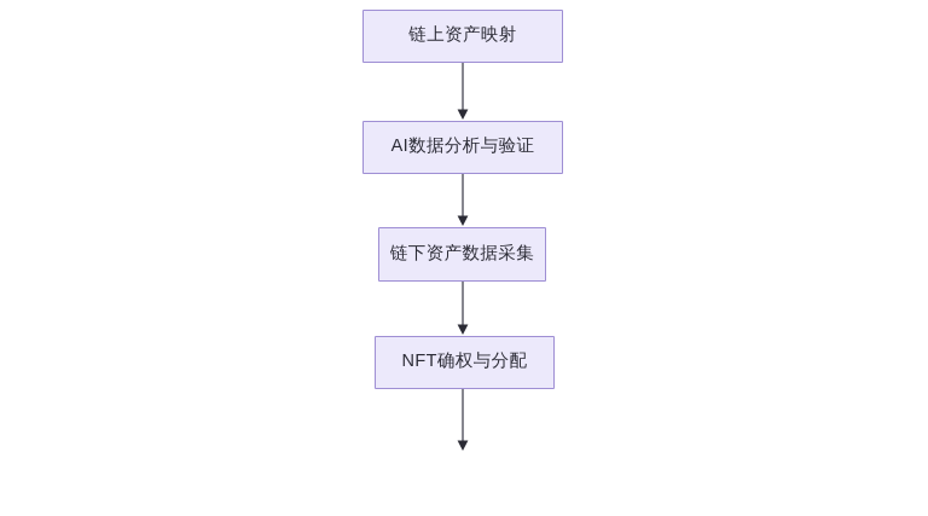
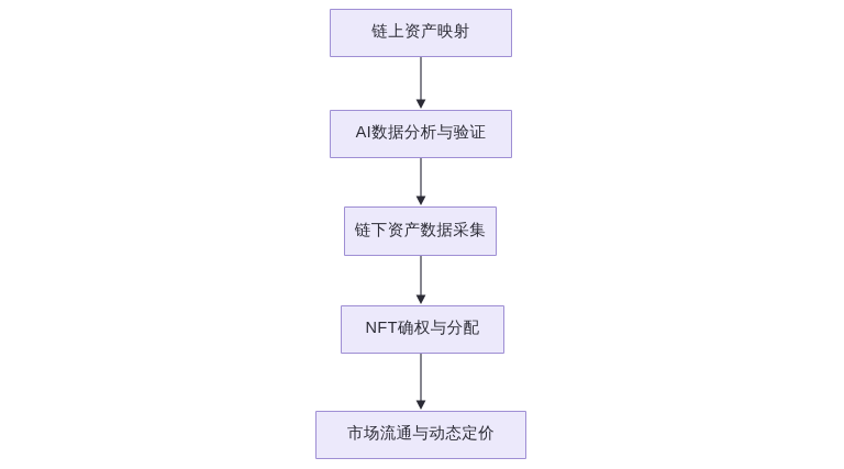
  链上资产映射
  AI数据分析与验证
  链下资产数据采集
  NFT确权与分配
+ 市场流通与动态定价
